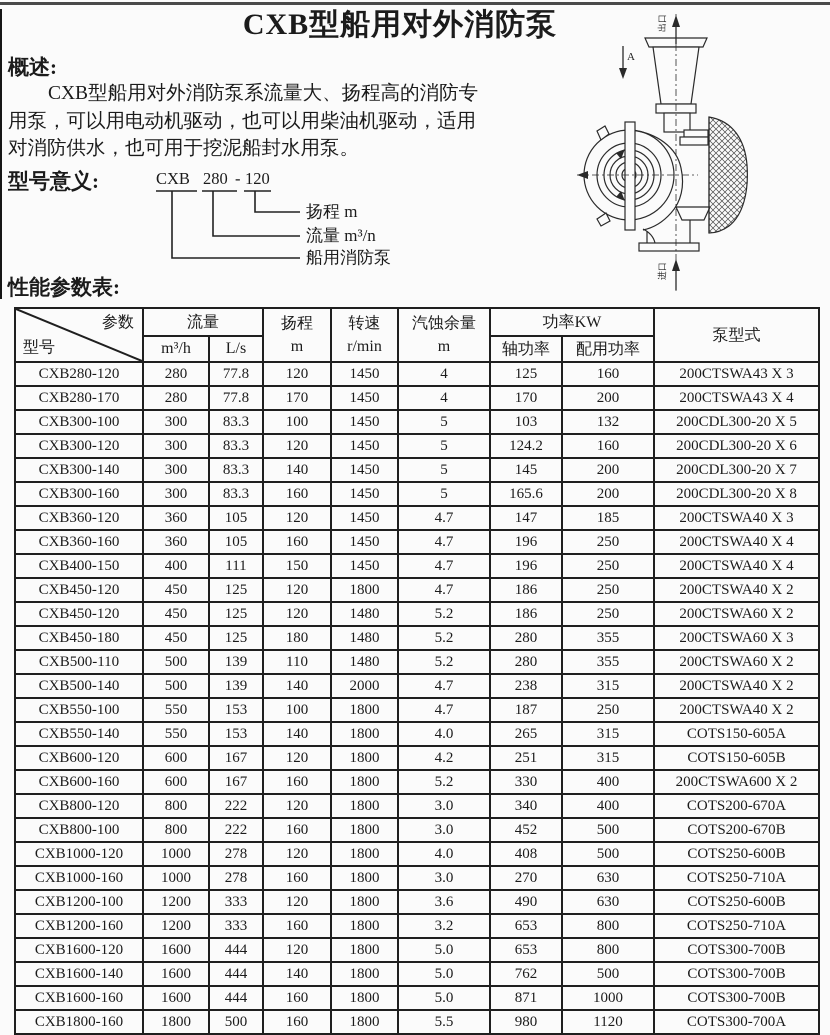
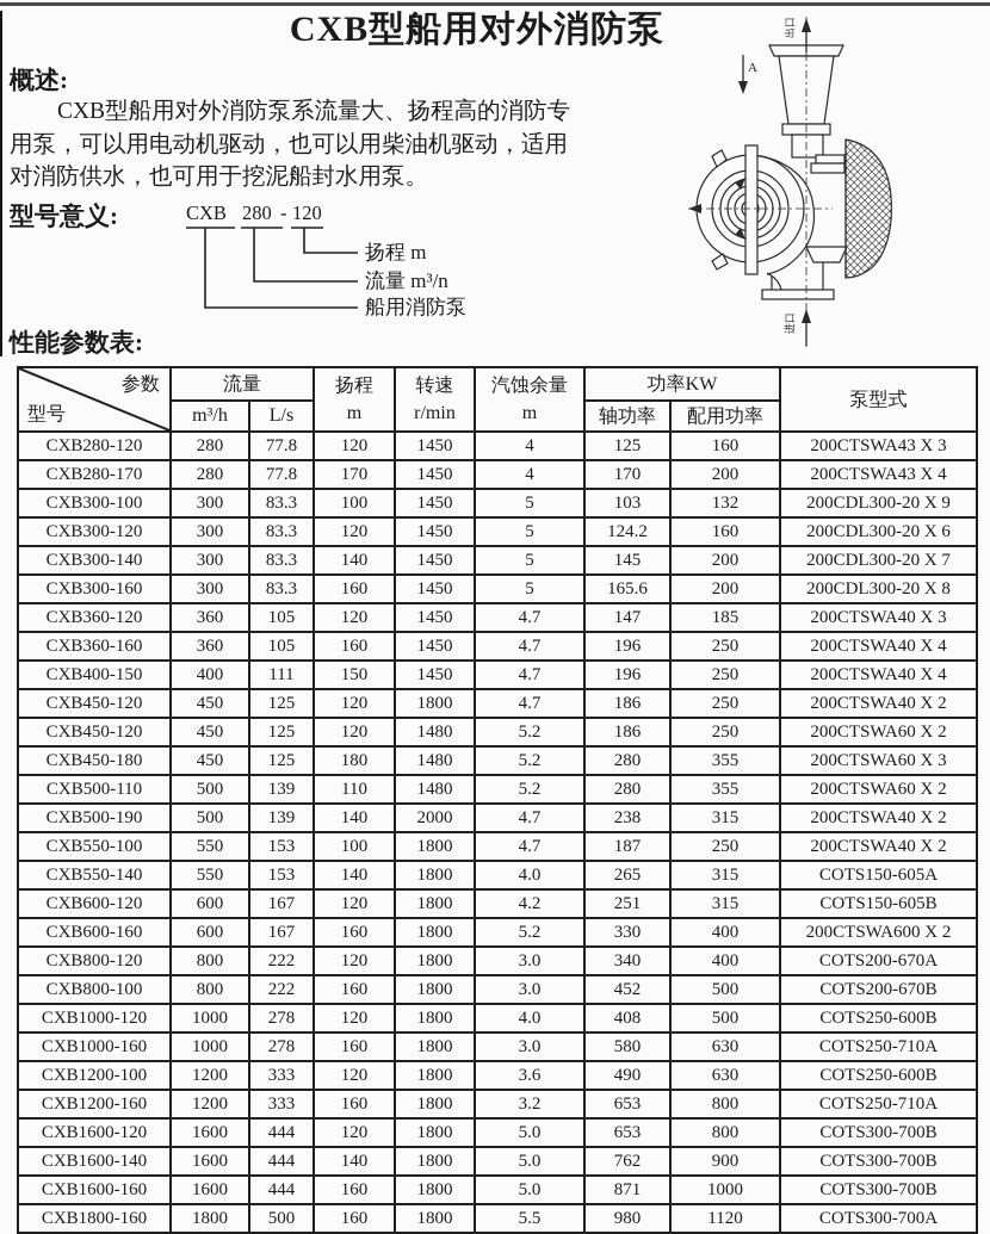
  CXB型船用对外消防泵
  概述:
  CXB型船用对外消防泵系流量大、扬程高的消防专
  用泵，可以用电动机驱动，也可以用柴油机驱动，适用
  对消防供水，也可用于挖泥船封水用泵。
  型号意义:
  CXB
  280
  -
  120
  扬程 m
  流量 m³/n
  船用消防泵
  A
  性能参数表:
  参数 型号	流量	扬程 m	转速 r/min	汽蚀余量 m	功率KW	泵型式
  m³/h	L/s	轴功率	配用功率
  CXB280-120	280	77.8	120	1450	4	125	160	200CTSWA43 X 3
  CXB280-170	280	77.8	170	1450	4	170	200	200CTSWA43 X 4
- CXB300-100	300	83.3	100	1450	5	103	132	200CDL300-20 X 5
+ CXB300-100	300	83.3	100	1450	5	103	132	200CDL300-20 X 9
  CXB300-120	300	83.3	120	1450	5	124.2	160	200CDL300-20 X 6
  CXB300-140	300	83.3	140	1450	5	145	200	200CDL300-20 X 7
  CXB300-160	300	83.3	160	1450	5	165.6	200	200CDL300-20 X 8
  CXB360-120	360	105	120	1450	4.7	147	185	200CTSWA40 X 3
  CXB360-160	360	105	160	1450	4.7	196	250	200CTSWA40 X 4
  CXB400-150	400	111	150	1450	4.7	196	250	200CTSWA40 X 4
  CXB450-120	450	125	120	1800	4.7	186	250	200CTSWA40 X 2
  CXB450-120	450	125	120	1480	5.2	186	250	200CTSWA60 X 2
  CXB450-180	450	125	180	1480	5.2	280	355	200CTSWA60 X 3
  CXB500-110	500	139	110	1480	5.2	280	355	200CTSWA60 X 2
- CXB500-140	500	139	140	2000	4.7	238	315	200CTSWA40 X 2
+ CXB500-190	500	139	140	2000	4.7	238	315	200CTSWA40 X 2
  CXB550-100	550	153	100	1800	4.7	187	250	200CTSWA40 X 2
  CXB550-140	550	153	140	1800	4.0	265	315	COTS150-605A
  CXB600-120	600	167	120	1800	4.2	251	315	COTS150-605B
  CXB600-160	600	167	160	1800	5.2	330	400	200CTSWA600 X 2
  CXB800-120	800	222	120	1800	3.0	340	400	COTS200-670A
  CXB800-100	800	222	160	1800	3.0	452	500	COTS200-670B
  CXB1000-120	1000	278	120	1800	4.0	408	500	COTS250-600B
- CXB1000-160	1000	278	160	1800	3.0	270	630	COTS250-710A
+ CXB1000-160	1000	278	160	1800	3.0	580	630	COTS250-710A
  CXB1200-100	1200	333	120	1800	3.6	490	630	COTS250-600B
  CXB1200-160	1200	333	160	1800	3.2	653	800	COTS250-710A
  CXB1600-120	1600	444	120	1800	5.0	653	800	COTS300-700B
- CXB1600-140	1600	444	140	1800	5.0	762	500	COTS300-700B
+ CXB1600-140	1600	444	140	1800	5.0	762	900	COTS300-700B
  CXB1600-160	1600	444	160	1800	5.0	871	1000	COTS300-700B
  CXB1800-160	1800	500	160	1800	5.5	980	1120	COTS300-700A
